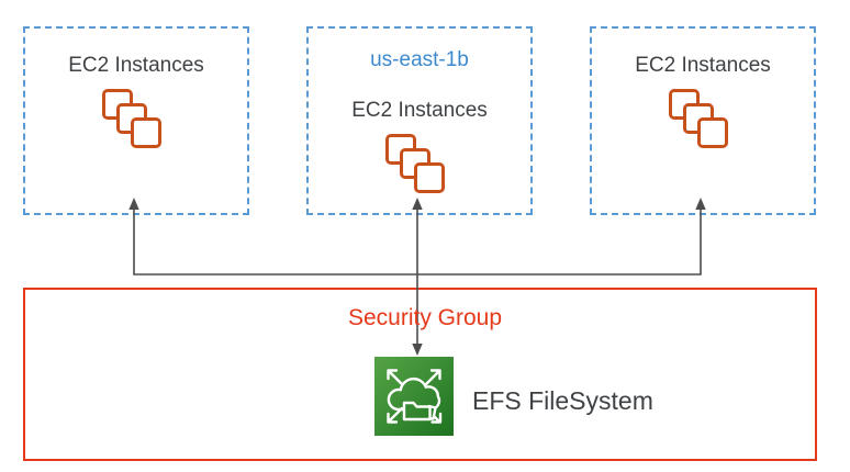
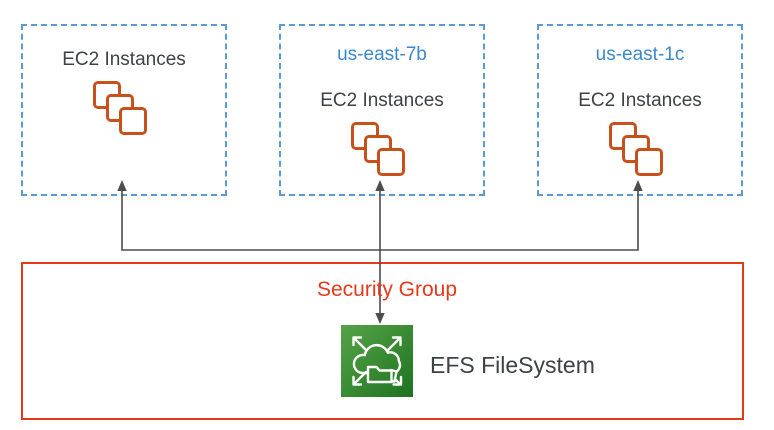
  EC2 Instances
- us-east-1b
+ us-east-7b
  EC2 Instances
+ us-east-1c
  EC2 Instances
  Security Group
  EFS FileSystem
